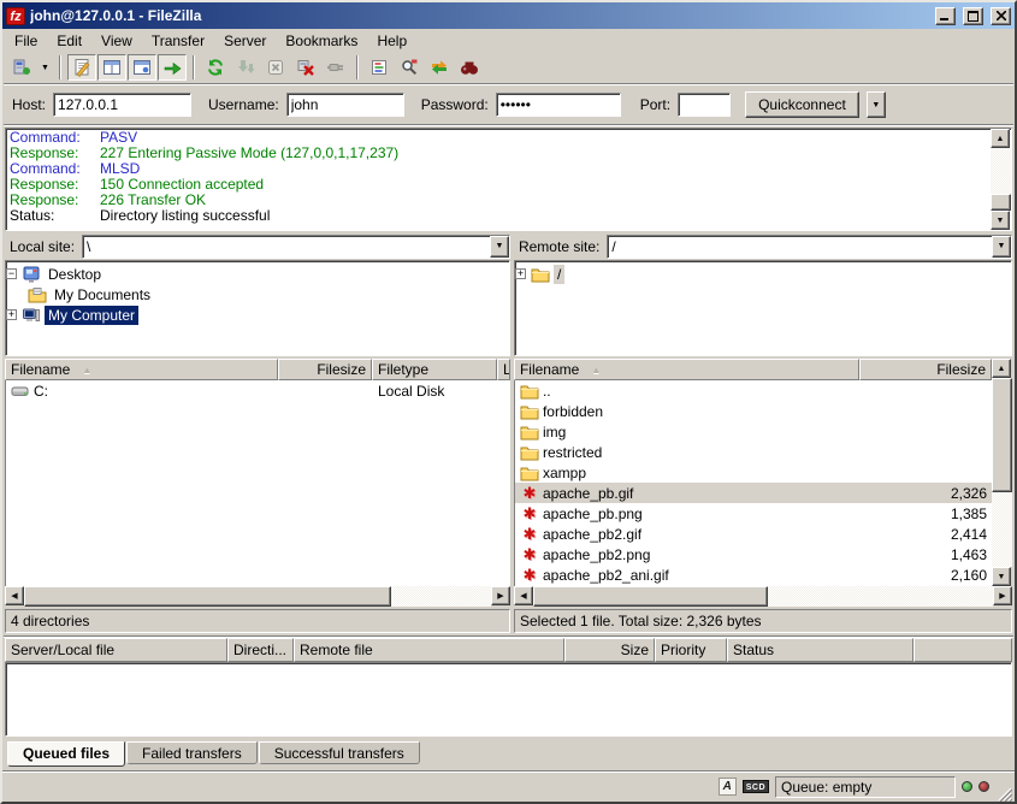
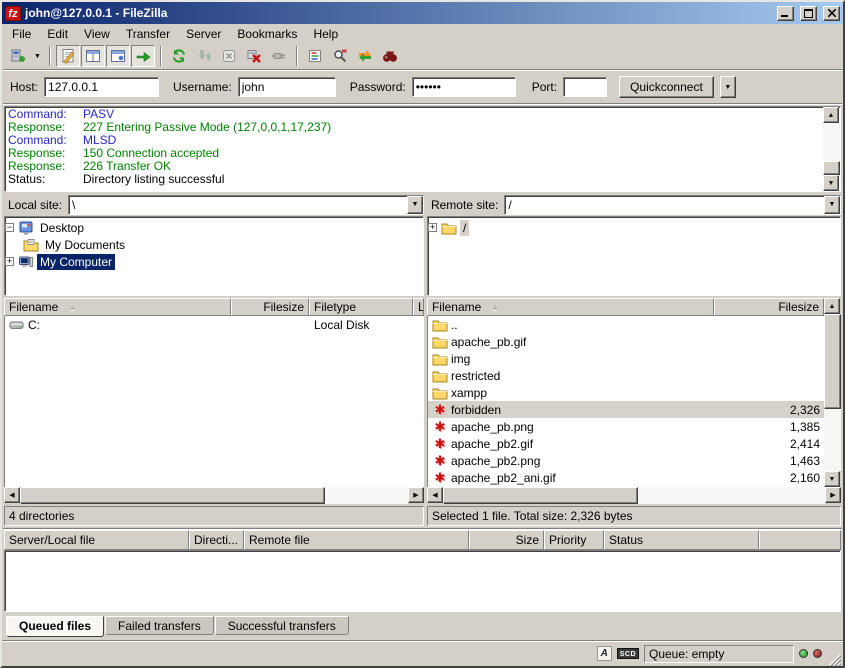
  fz
  john@127.0.0.1 - FileZilla
  File
  Edit
  View
  Transfer
  Server
  Bookmarks
  Help
  Host:
  127.0.0.1
  Username:
  john
  Password:
  ••••••
  Port:
  Quickconnect
  Command:
  PASV
  Response:
  227 Entering Passive Mode (127,0,0,1,17,237)
  Command:
  MLSD
  Response:
  150 Connection accepted
  Response:
  226 Transfer OK
  Status:
  Directory listing successful
  Local site:
  \
  −
  Desktop
  My Documents
  +
  My Computer
  Filename
  ▲
  Filesize
  Filetype
  L
  C:
  Local Disk
  4 directories
  Remote site:
  /
  +
  /
  Filename
  ▲
  Filesize
  ..
- forbidden
+ apache_pb.gif
  img
  restricted
  xampp
  ✱
- apache_pb.gif
+ forbidden
  2,326
  ✱
  apache_pb.png
  1,385
  ✱
  apache_pb2.gif
  2,414
  ✱
  apache_pb2.png
  1,463
  ✱
  apache_pb2_ani.gif
  2,160
  Selected 1 file. Total size: 2,326 bytes
  Server/Local file
  Directi...
  Remote file
  Size
  Priority
  Status
  Queued files
  Failed transfers
  Successful transfers
  A
  Queue: empty
